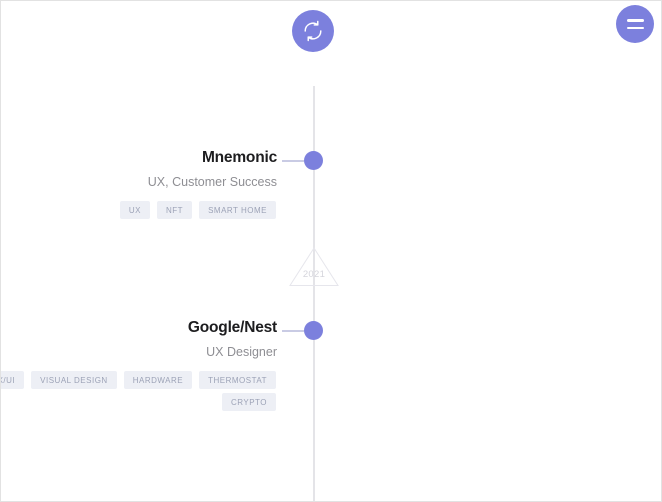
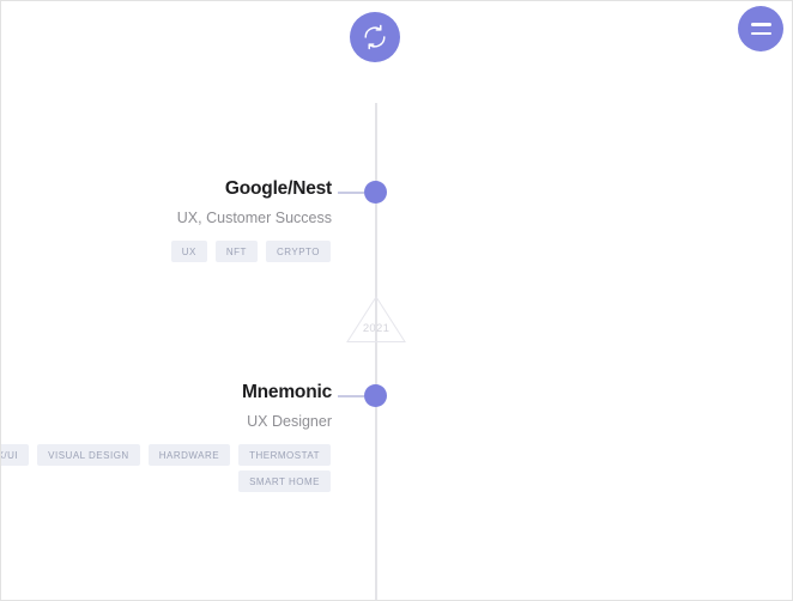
- Mnemonic
+ Google/Nest
  UX, Customer Success
  UX
  NFT
- SMART HOME
+ CRYPTO
  2021
- Google/Nest
+ Mnemonic
  UX Designer
  X/UI
  VISUAL DESIGN
  HARDWARE
  THERMOSTAT
- CRYPTO
+ SMART HOME
